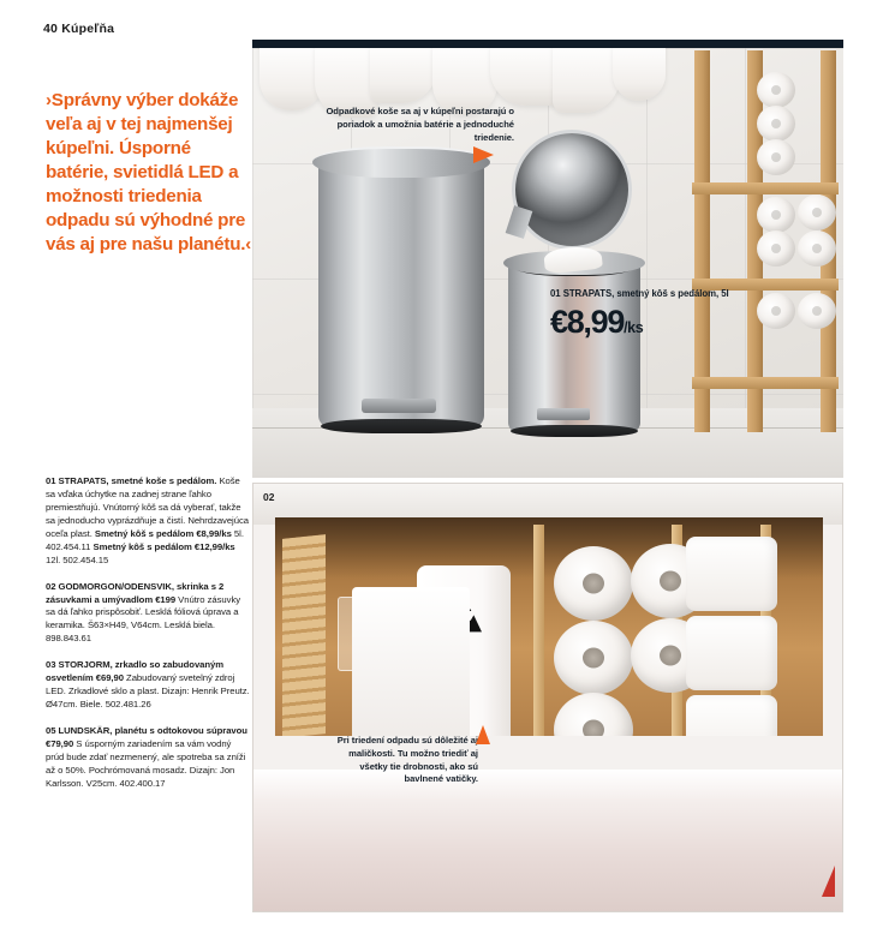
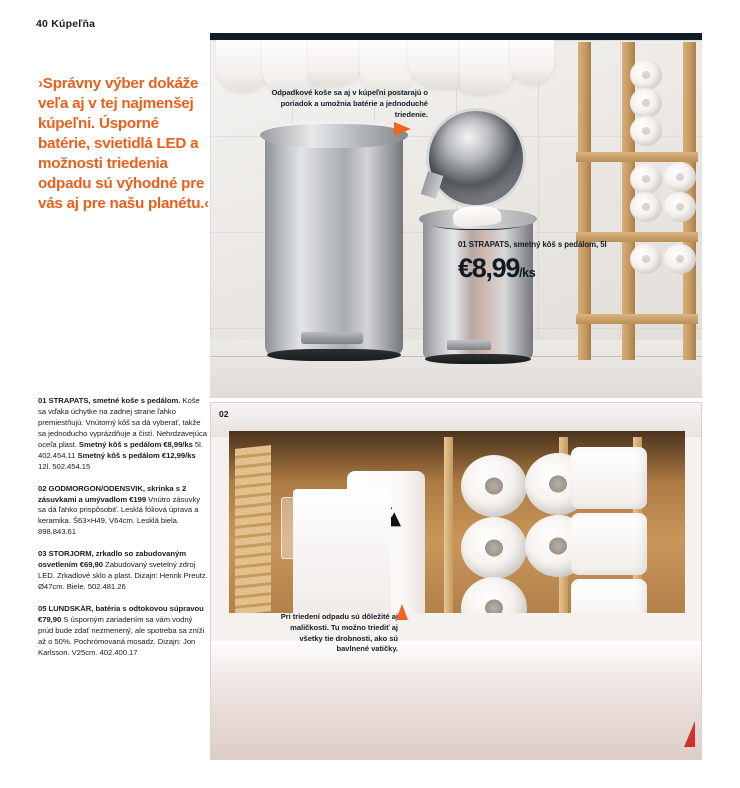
  40 Kúpeľňa
  Odpadkové koše sa aj v kúpeľni postarajú o poriadok a umožnia batérie a jednoduché triedenie.
  01 STRAPATS, smetný kôš s pedálom, 5l
  €8,99/ks
  02
  Pri triedení odpadu sú dôležité aj maličkosti. Tu možno triediť aj všetky tie drobnosti, ako sú bavlnené vatičky.
  ›Správny výber dokáže veľa aj v tej najmenšej kúpeľni. Úsporné batérie, svietidlá LED a možnosti triedenia odpadu sú výhodné pre vás aj pre našu planétu.‹
  01 STRAPATS, smetné koše s pedálom. Koše sa vďaka úchytke na zadnej strane ľahko premiestňujú. Vnútorný kôš sa dá vyberať, takže sa jednoducho vyprázdňuje a čistí. Nehrdzavejúca oceľa plast. Smetný kôš s pedálom €8,99/ks 5l. 402.454.11 Smetný kôš s pedálom €12,99/ks 12l. 502.454.15
  02 GODMORGON/ODENSVIK, skrinka s 2 zásuvkami a umývadlom €199 Vnútro zásuvky sa dá ľahko prispôsobiť. Lesklá fóliová úprava a keramika. Š63×H49, V64cm. Lesklá biela. 898.843.61
  03 STORJORM, zrkadlo so zabudovaným osvetlením €69,90 Zabudovaný svetelný zdroj LED. Zrkadlové sklo a plast. Dizajn: Henrik Preutz. Ø47cm. Biele. 502.481.26
- 05 LUNDSKÄR, planétu s odtokovou súpravou €79,90 S úsporným zariadením sa vám vodný prúd bude zdať nezmenený, ale spotreba sa zníži až o 50%. Pochrómovaná mosadz. Dizajn: Jon Karlsson. V25cm. 402.400.17
+ 05 LUNDSKÄR, batéria s odtokovou súpravou €79,90 S úsporným zariadením sa vám vodný prúd bude zdať nezmenený, ale spotreba sa zníži až o 50%. Pochrómovaná mosadz. Dizajn: Jon Karlsson. V25cm. 402.400.17
